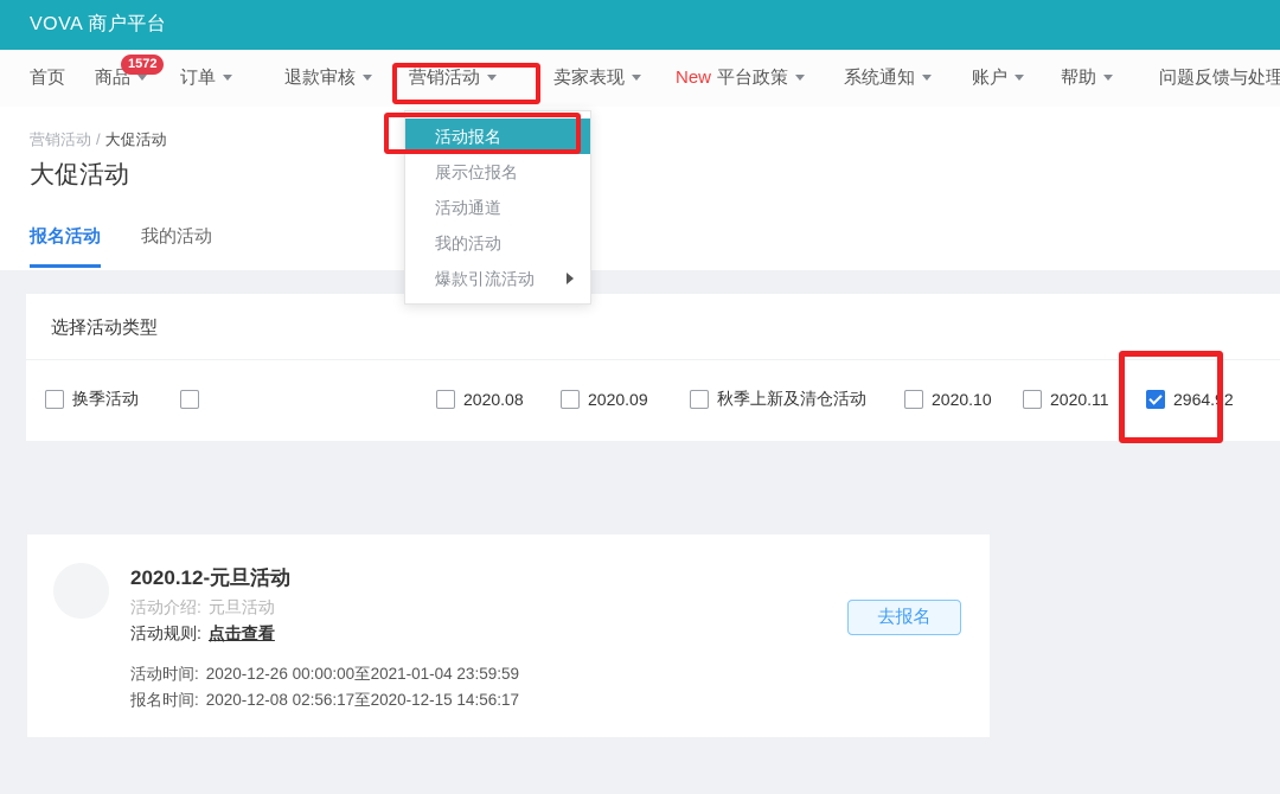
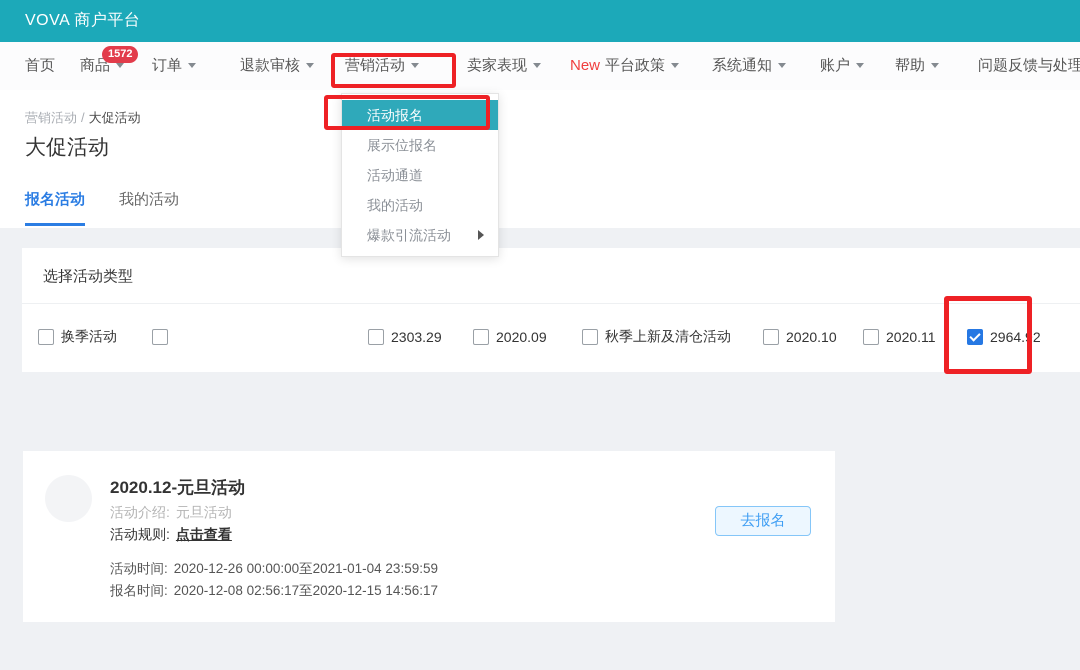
  VOVA 商户平台
  首页
  1572
  商品
  订单
  退款审核
  营销活动
  卖家表现
  New 平台政策
  系统通知
  账户
  帮助
  问题反馈与处理
  营销活动 / 大促活动
  大促活动
  报名活动
  我的活动
  选择活动类型
  换季活动
- 2020.08
+ 2303.29
  2020.09
  秋季上新及清仓活动
  2020.10
  2020.11
  2964.92
  活动报名
  展示位报名
  活动通道
  我的活动
  爆款引流活动
  2020.12-元旦活动
  活动介绍: 元旦活动
  活动规则: 点击查看
  活动时间: 2020-12-26 00:00:00至2021-01-04 23:59:59
  报名时间: 2020-12-08 02:56:17至2020-12-15 14:56:17
  去报名
